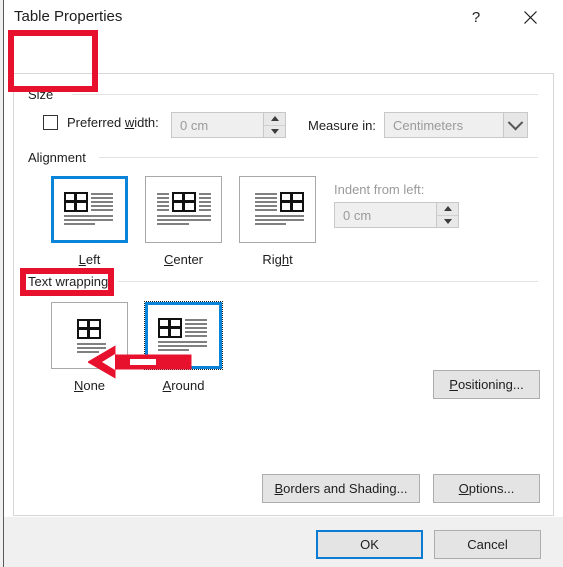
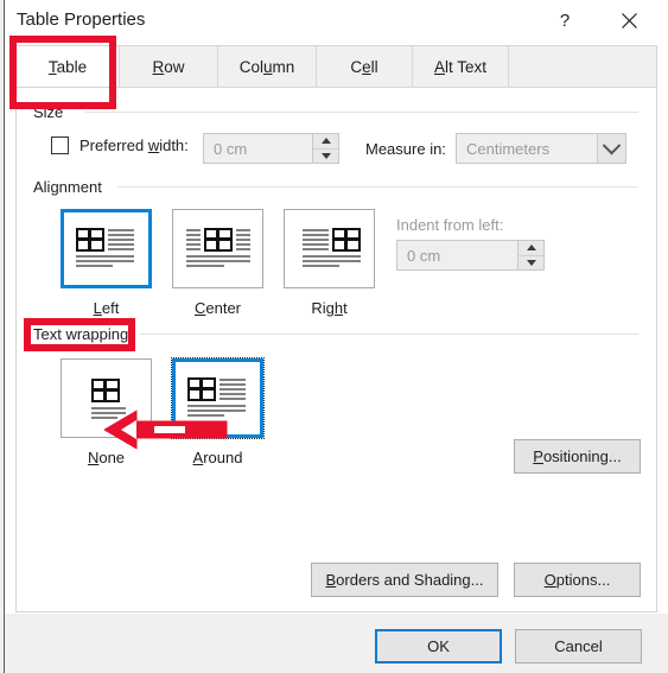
  Table Properties
  ?
+ Table
+ Row
+ Column
+ Cell
+ Alt Text
  Size
  Preferred width:
  0 cm
  Measure in:
  Centimeters
  Alignment
  Left
  Center
  Right
  Indent from left:
  0 cm
  Text wrapping
  None
  Around
  Positioning...
  Borders and Shading...
  Options...
  OK
  Cancel
